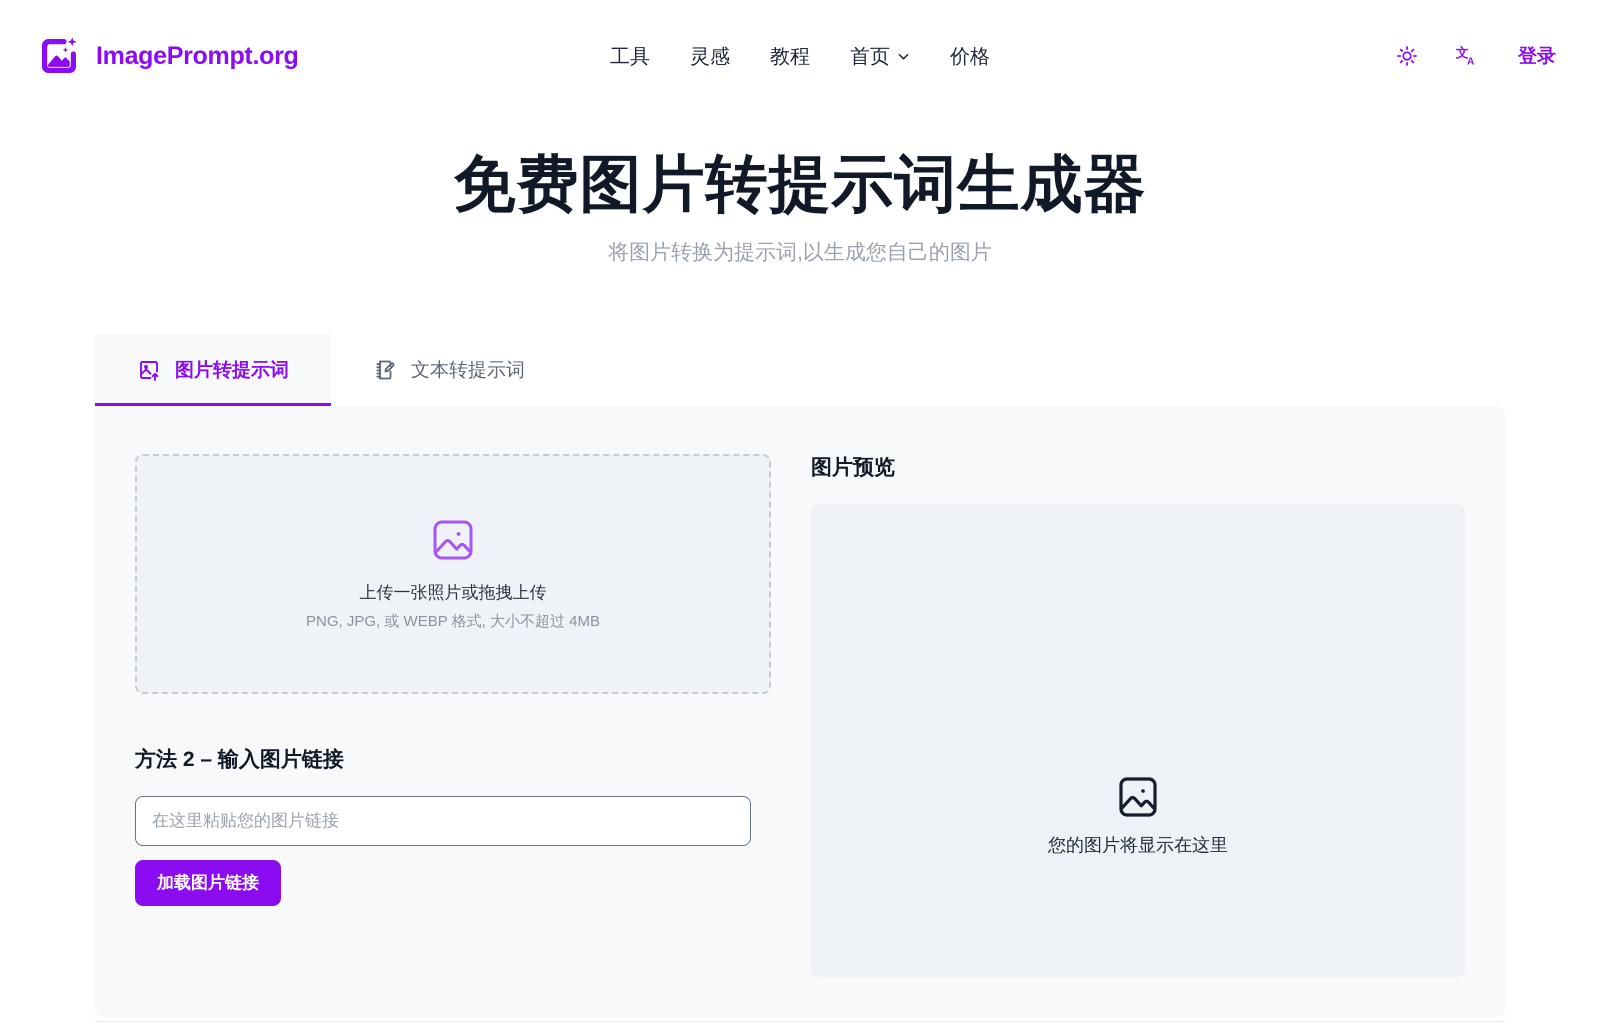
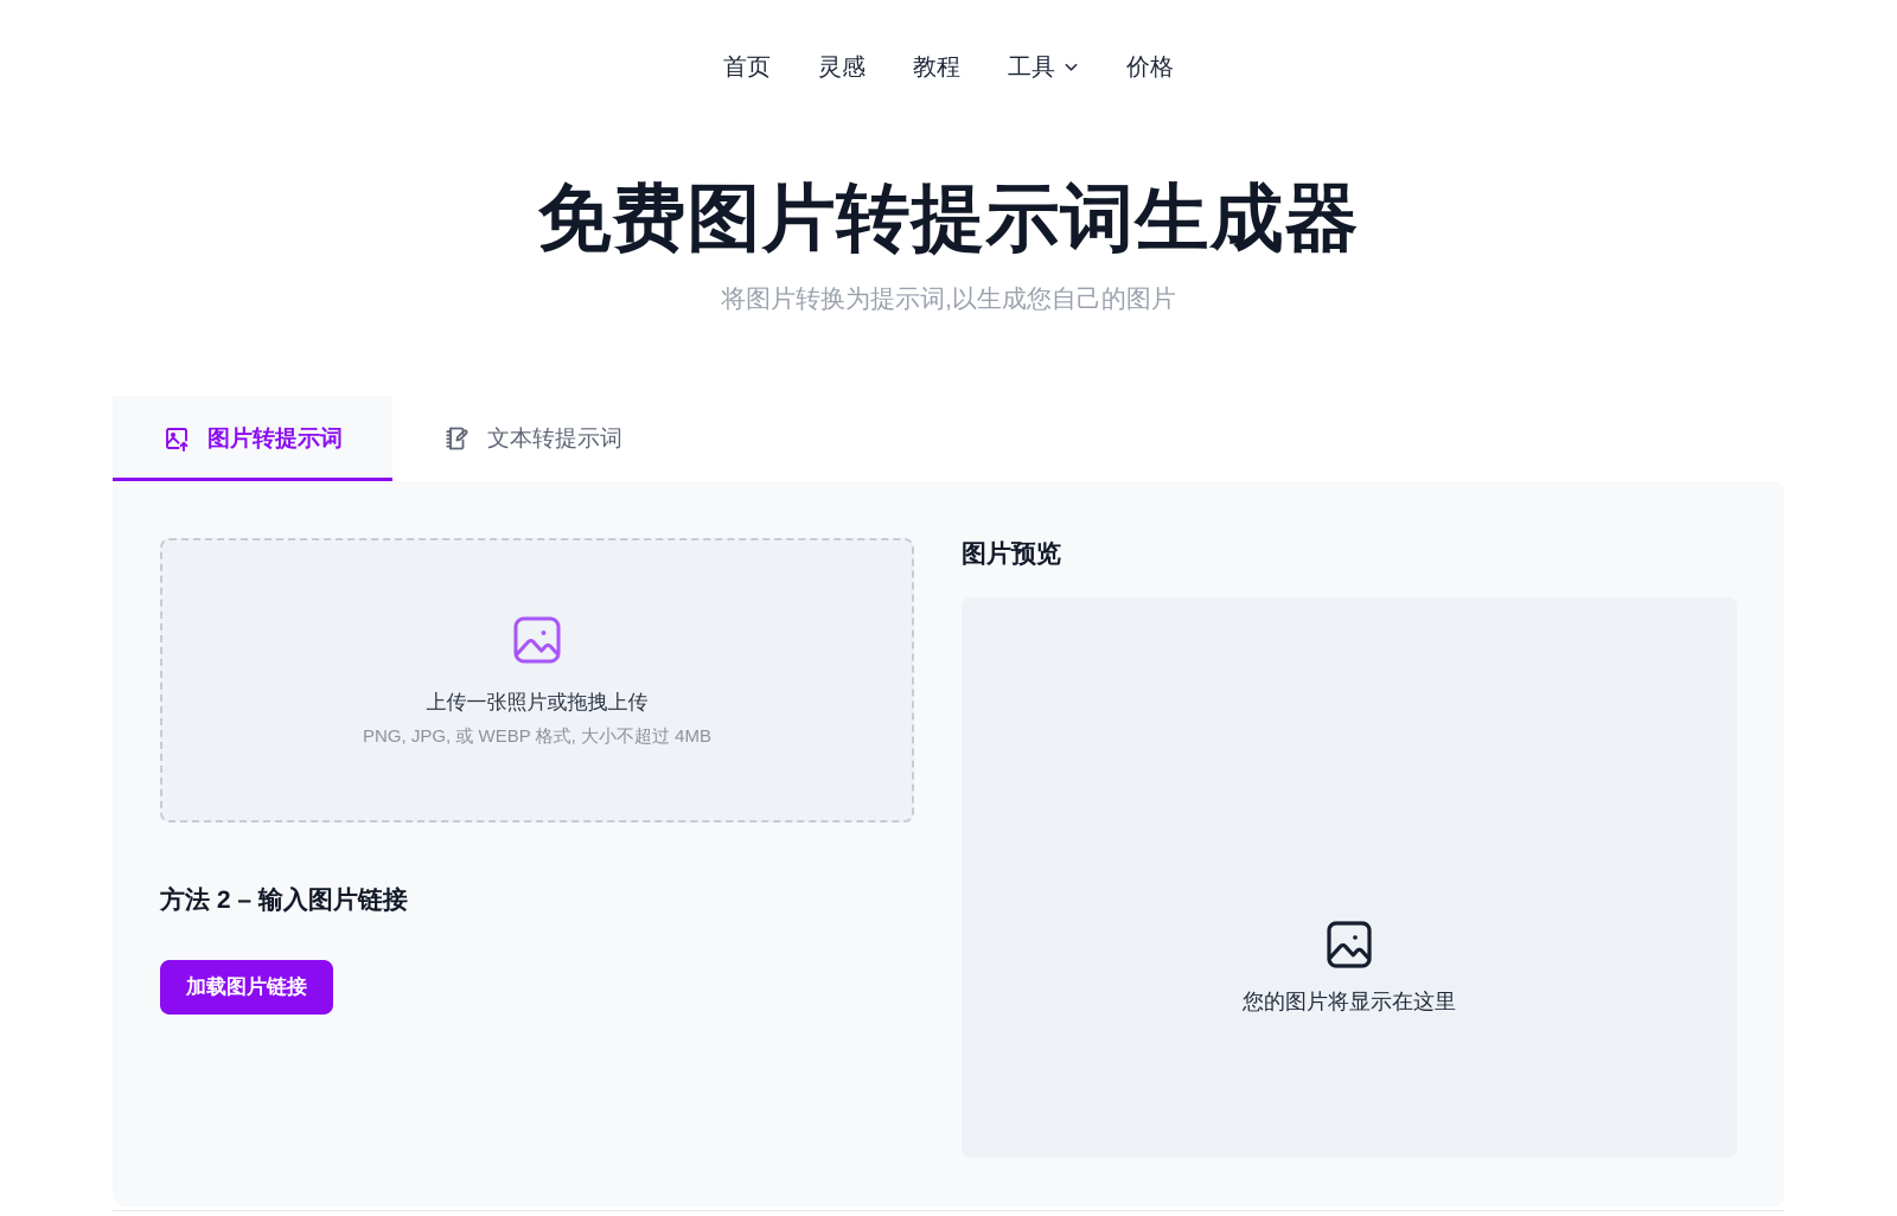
- ImagePrompt.org
- 工具
+ 首页
  灵感
  教程
- 首页
+ 工具
  价格
- 文
- A
- 登录
  免费图片转提示词生成器
  将图片转换为提示词,以生成您自己的图片
  图片转提示词
  文本转提示词
  上传一张照片或拖拽上传
  PNG, JPG, 或 WEBP 格式, 大小不超过 4MB
  方法 2 – 输入图片链接
- 在这里粘贴您的图片链接
  加载图片链接
  图片预览
  您的图片将显示在这里
